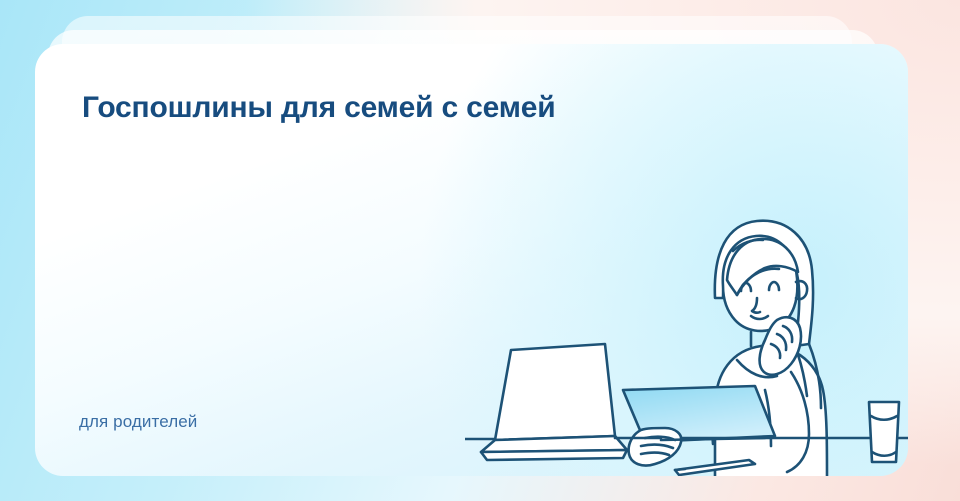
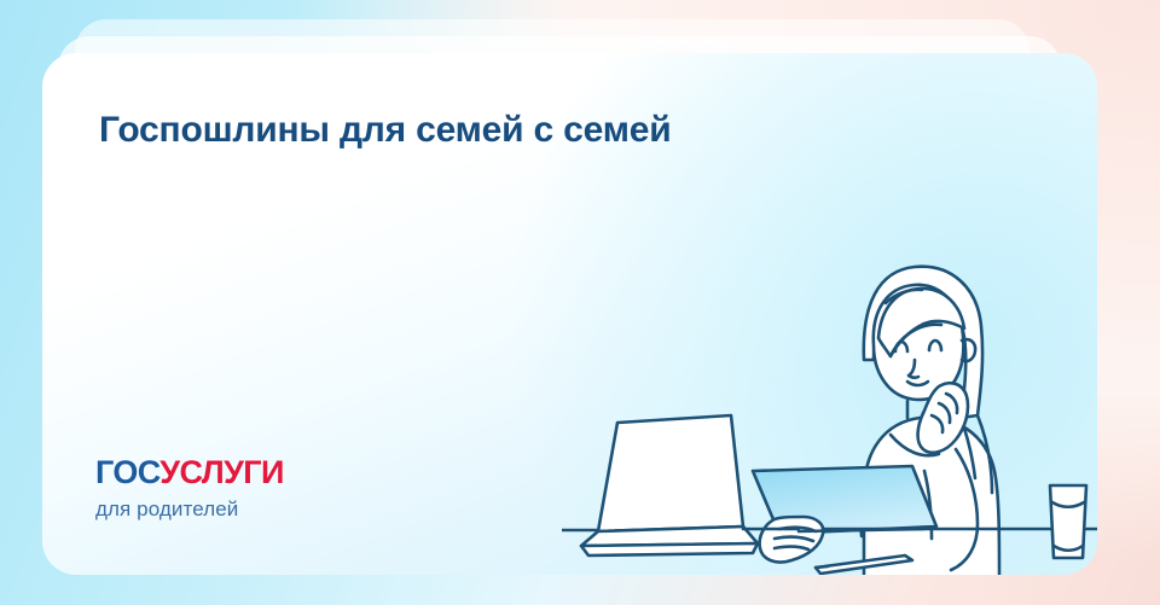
  Госпошлины для семей с семей
+ ГОСУСЛУГИ
  для родителей
